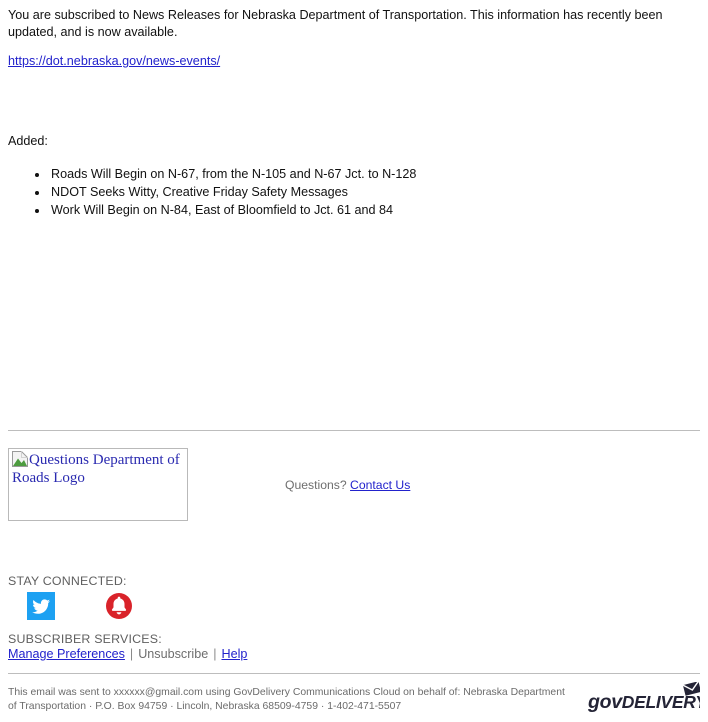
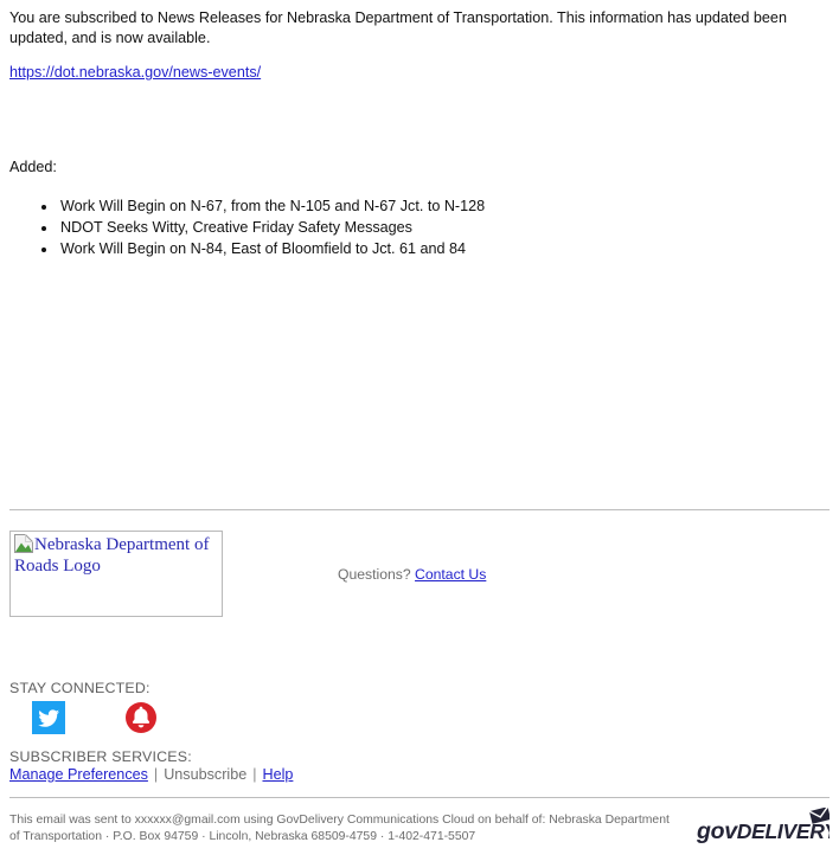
- You are subscribed to News Releases for Nebraska Department of Transportation. This information has recently been updated, and is now available.
+ You are subscribed to News Releases for Nebraska Department of Transportation. This information has updated been updated, and is now available.
  https://dot.nebraska.gov/news-events/
  Added:
- Roads Will Begin on N-67, from the N-105 and N-67 Jct. to N-128
+ Work Will Begin on N-67, from the N-105 and N-67 Jct. to N-128
  NDOT Seeks Witty, Creative Friday Safety Messages
  Work Will Begin on N-84, East of Bloomfield to Jct. 61 and 84
- Questions Department of Roads Logo
+ Nebraska Department of Roads Logo
  Questions? Contact Us
  STAY CONNECTED:
  SUBSCRIBER SERVICES:
  Manage Preferences | Unsubscribe | Help
  This email was sent to xxxxxx@gmail.com using GovDelivery Communications Cloud on behalf of: Nebraska Department of Transportation · P.O. Box 94759 · Lincoln, Nebraska 68509-4759 · 1-402-471-5507
  govDELIVER
